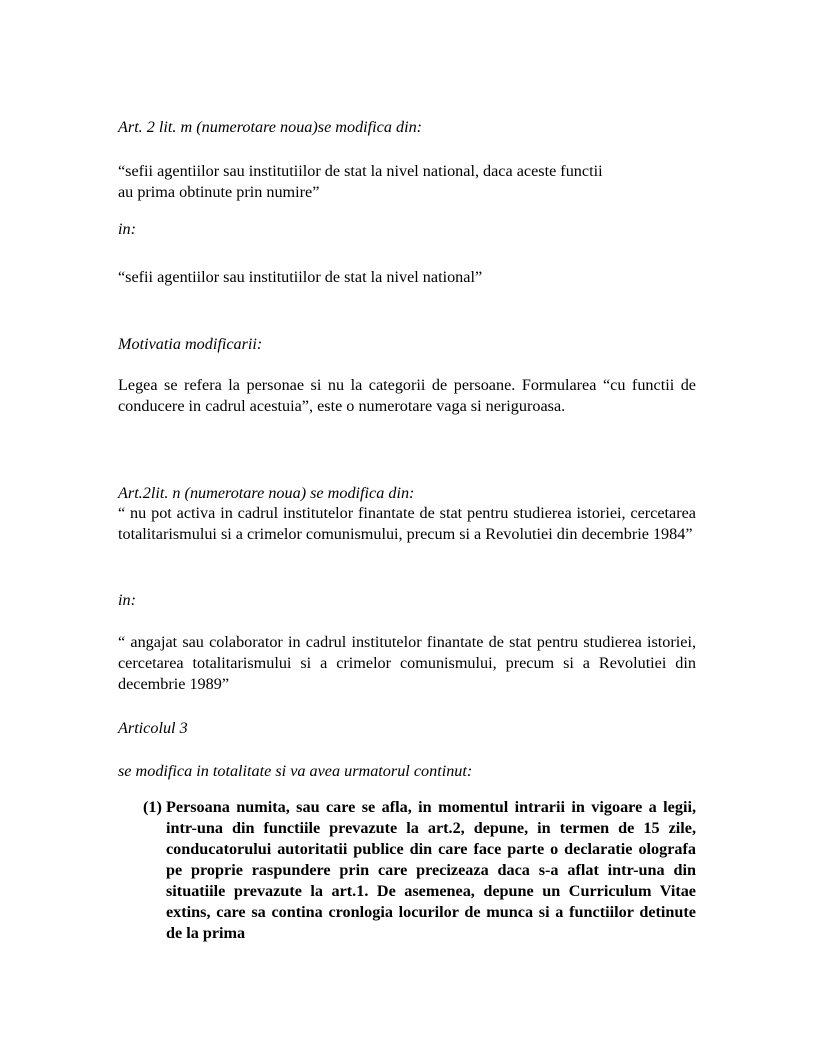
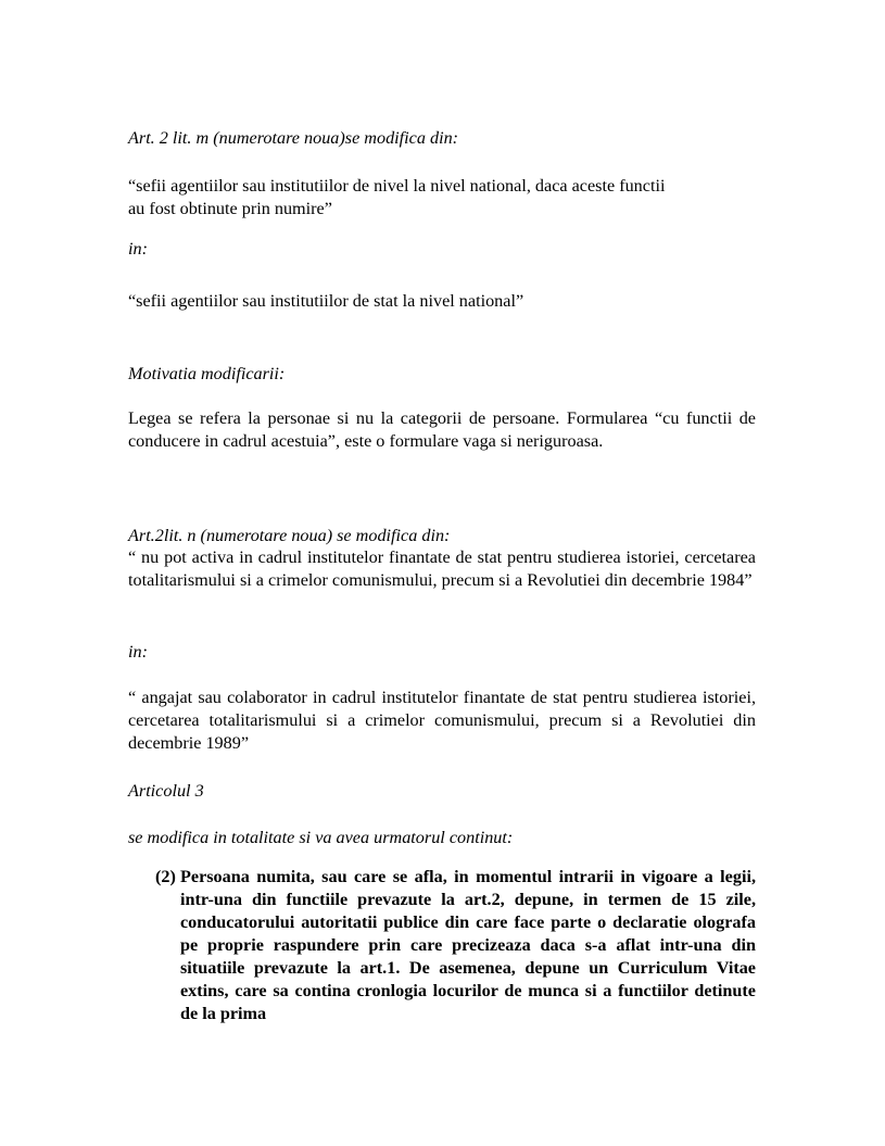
  Art. 2 lit. m (numerotare noua)se modifica din:
- “sefii agentiilor sau institutiilor de stat la nivel national, daca aceste functii
+ “sefii agentiilor sau institutiilor de nivel la nivel national, daca aceste functii
- au prima obtinute prin numire”
+ au fost obtinute prin numire”
  in:
  “sefii agentiilor sau institutiilor de stat la nivel national”
  Motivatia modificarii:
- Legea se refera la personae si nu la categorii de persoane. Formularea “cu functii de conducere in cadrul acestuia”, este o numerotare vaga si neriguroasa.
+ Legea se refera la personae si nu la categorii de persoane. Formularea “cu functii de conducere in cadrul acestuia”, este o formulare vaga si neriguroasa.
  Art.2lit. n (numerotare noua) se modifica din:
  “ nu pot activa in cadrul institutelor finantate de stat pentru studierea istoriei, cercetarea totalitarismului si a crimelor comunismului, precum si a Revolutiei din decembrie 1984”
  in:
  “ angajat sau colaborator in cadrul institutelor finantate de stat pentru studierea istoriei, cercetarea totalitarismului si a crimelor comunismului, precum si a Revolutiei din decembrie 1989”
  Articolul 3
  se modifica in totalitate si va avea urmatorul continut:
- (1)
+ (2)
  Persoana numita, sau care se afla, in momentul intrarii in vigoare a legii, intr-una din functiile prevazute la art.2, depune, in termen de 15 zile, conducatorului autoritatii publice din care face parte o declaratie olografa pe proprie raspundere prin care precizeaza daca s-a aflat intr-una din situatiile prevazute la art.1. De asemenea, depune un Curriculum Vitae extins, care sa contina cronlogia locurilor de munca si a functiilor detinute de la prima
